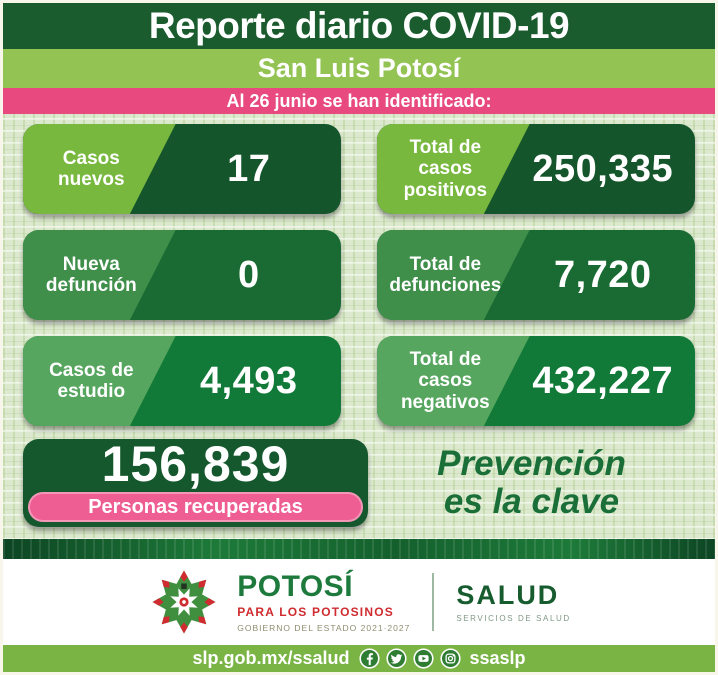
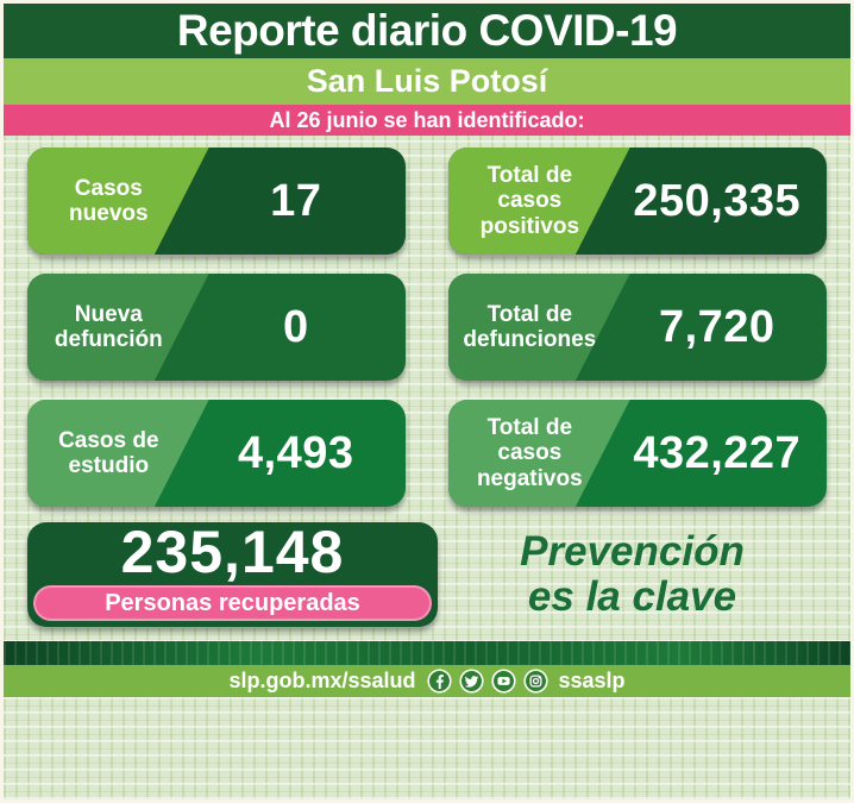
  Reporte diario COVID-19
  San Luis Potosí
  Al 26 junio se han identificado:
  Casos nuevos
  17
  Total de casos positivos
  250,335
  Nueva defunción
  0
  Total de defunciones
  7,720
  Casos de estudio
  4,493
  Total de casos negativos
  432,227
- 156,839
+ 235,148
  Personas recuperadas
  Prevención
  es la clave
- POTOSÍ
- PARA LOS POTOSINOS
- GOBIERNO DEL ESTADO 2021·2027
- SALUD
- SERVICIOS DE SALUD
  slp.gob.mx/ssalud
  ssaslp
